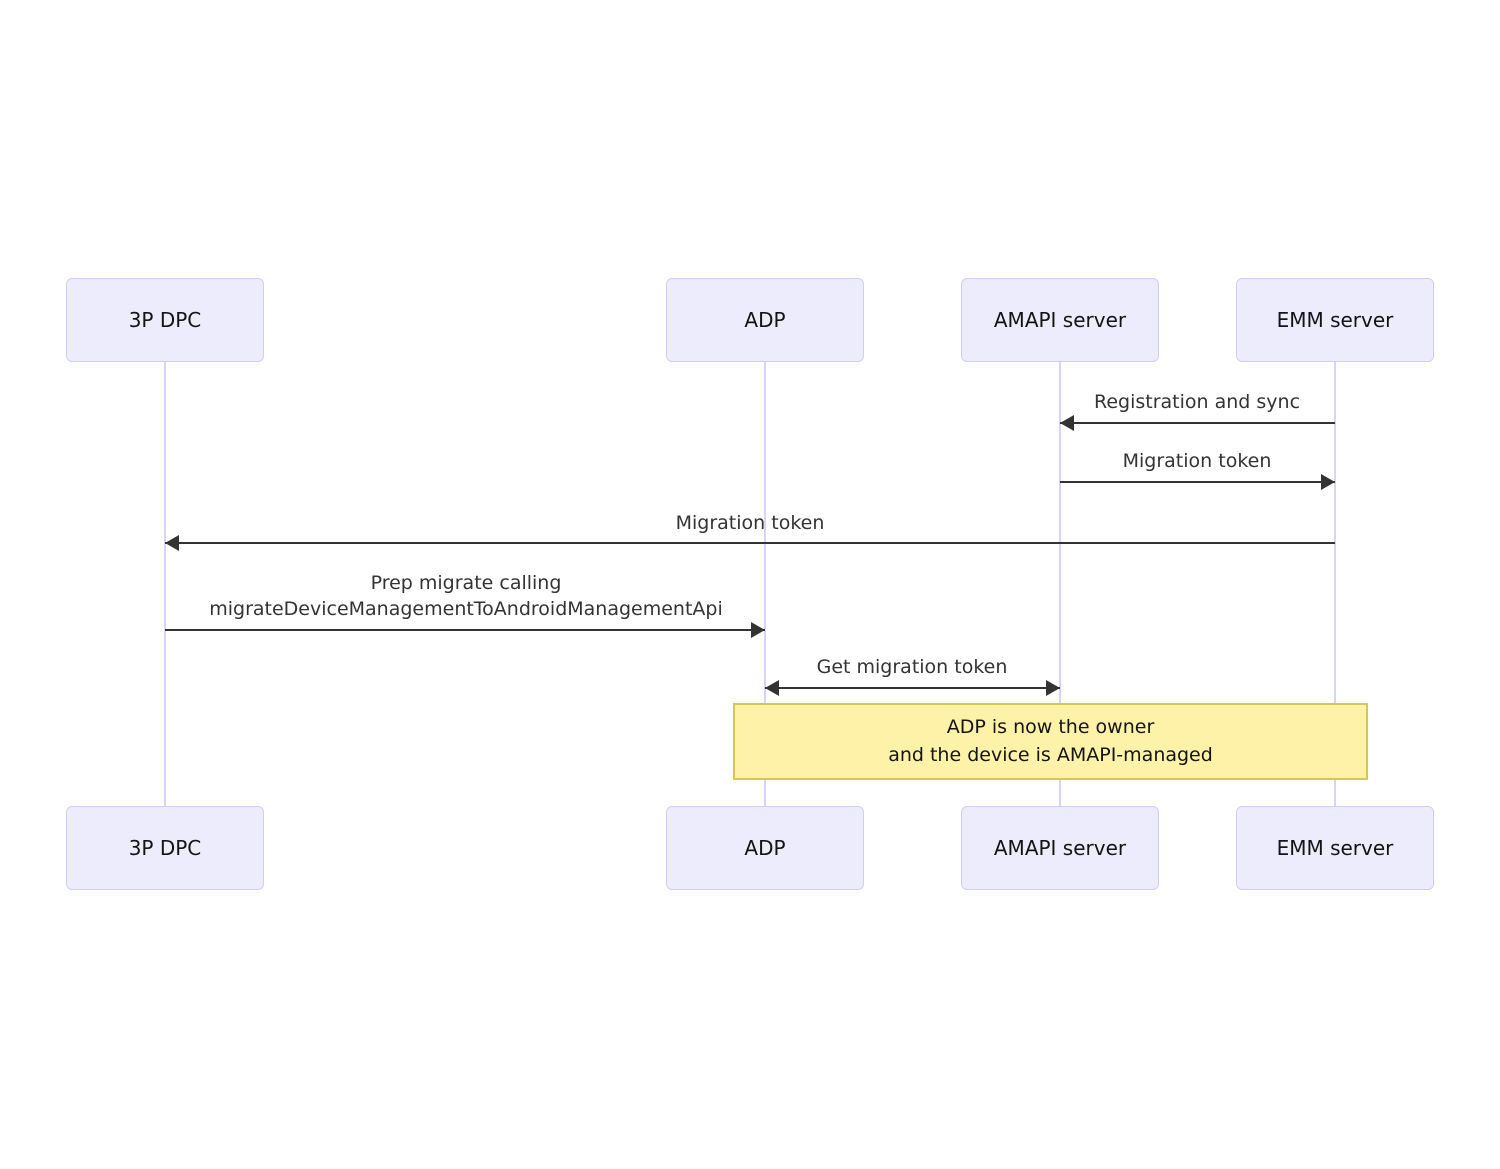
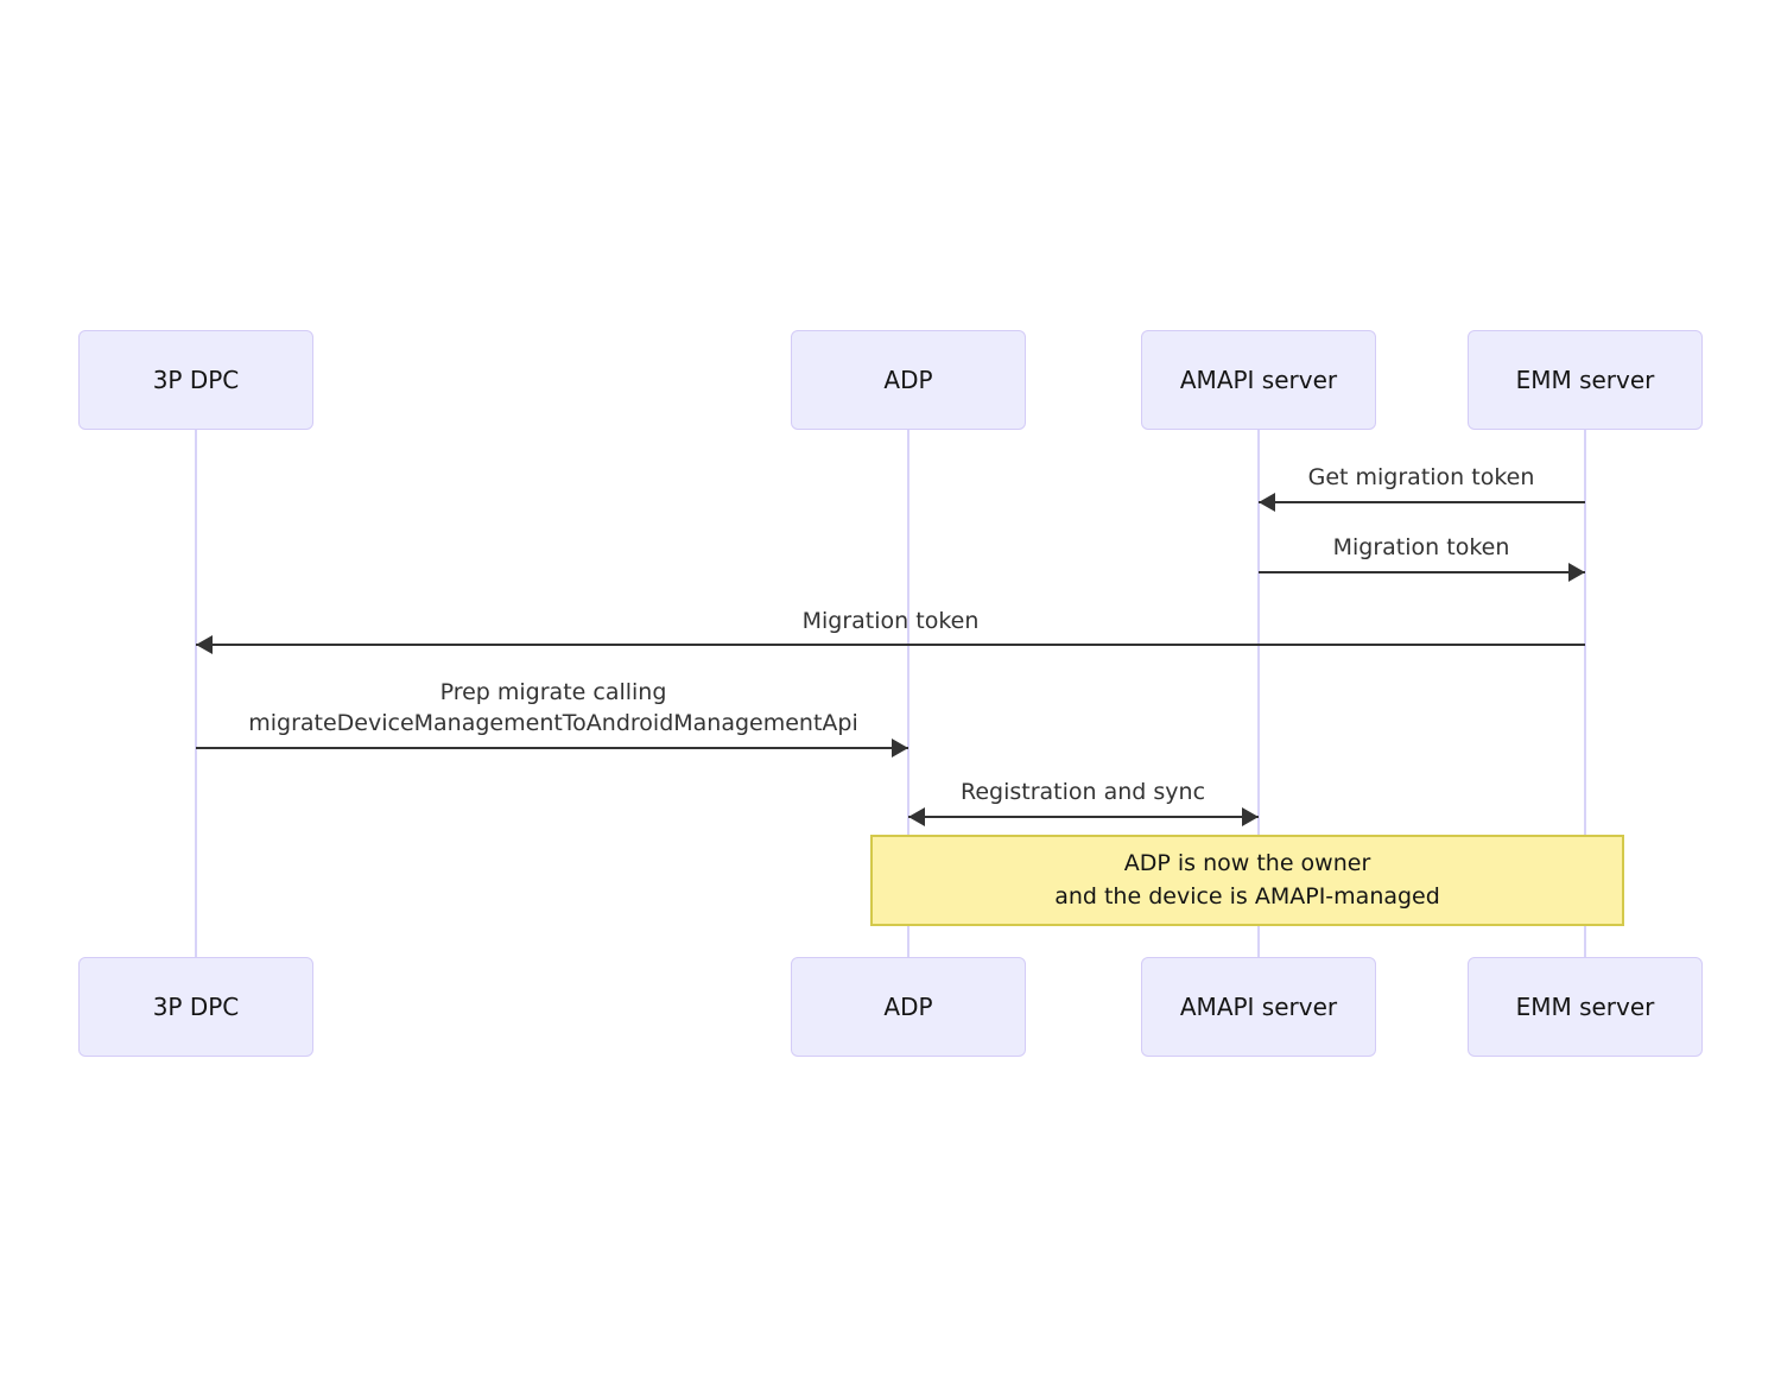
  3P DPC
  ADP
  AMAPI server
  EMM server
- Registration and sync
+ Get migration token
  Migration token
  Migration token
  Prep migrate calling
  migrateDeviceManagementToAndroidManagementApi
- Get migration token
+ Registration and sync
  ADP is now the owner
  and the device is AMAPI-managed
  3P DPC
  ADP
  AMAPI server
  EMM server
